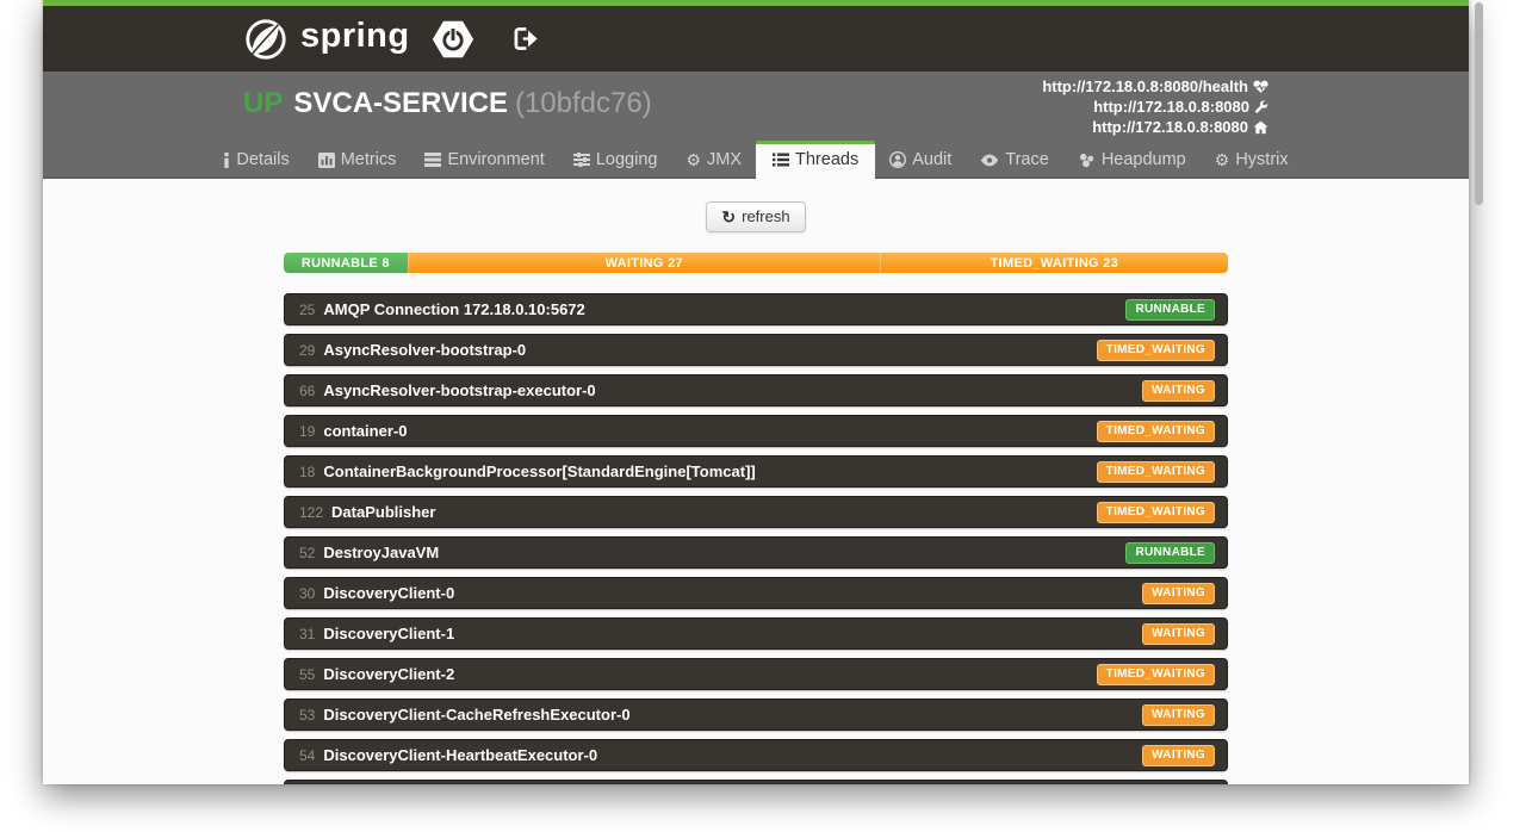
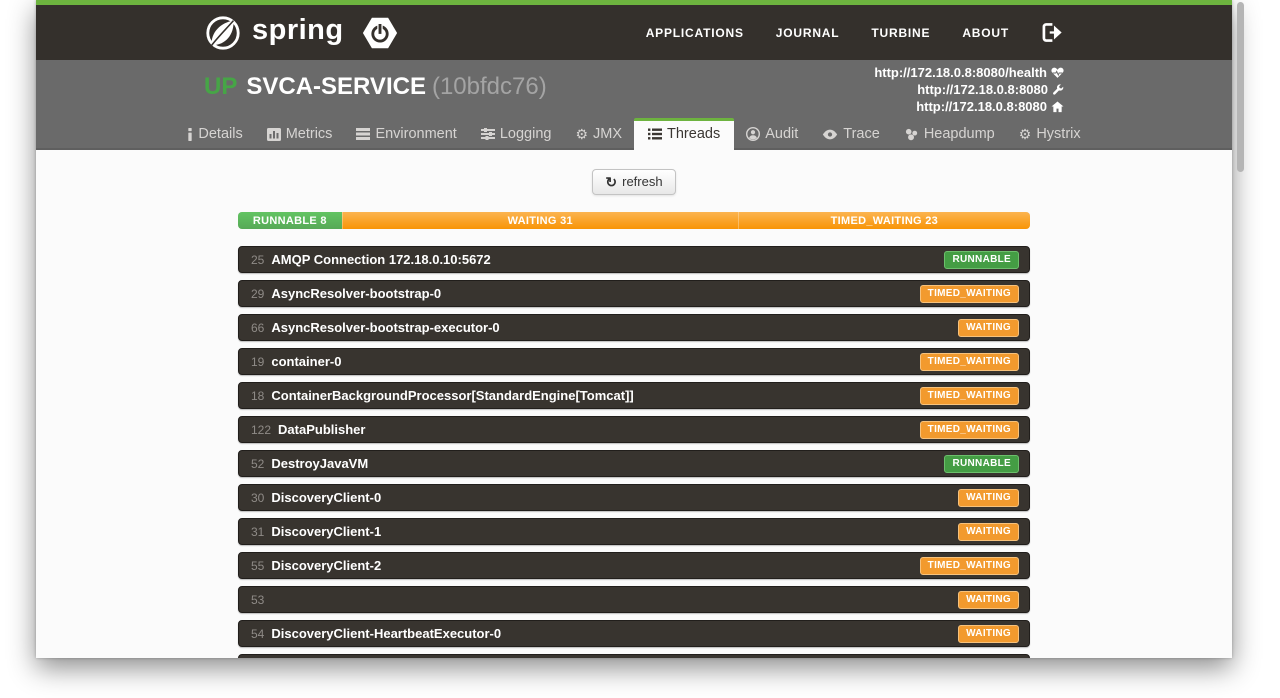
  spring
+ APPLICATIONS
+ JOURNAL
+ TURBINE
+ ABOUT
  UP SVCA-SERVICE (10bfdc76)
  http://172.18.0.8:8080/health
  http://172.18.0.8:8080
  http://172.18.0.8:8080
  Details
  Metrics
  Environment
  Logging
  ⚙
  JMX
  Threads
  Audit
  Trace
  Heapdump
  ⚙
  Hystrix
  ↻
  refresh
  RUNNABLE 8
- WAITING 27
+ WAITING 31
  TIMED_WAITING 23
  25
  AMQP Connection 172.18.0.10:5672
  RUNNABLE
  29
  AsyncResolver-bootstrap-0
  TIMED_WAITING
  66
  AsyncResolver-bootstrap-executor-0
  WAITING
  19
  container-0
  TIMED_WAITING
  18
  ContainerBackgroundProcessor[StandardEngine[Tomcat]]
  TIMED_WAITING
  122
  DataPublisher
  TIMED_WAITING
  52
  DestroyJavaVM
  RUNNABLE
  30
  DiscoveryClient-0
  WAITING
  31
  DiscoveryClient-1
  WAITING
  55
  DiscoveryClient-2
  TIMED_WAITING
  53
- DiscoveryClient-CacheRefreshExecutor-0
  WAITING
  54
  DiscoveryClient-HeartbeatExecutor-0
  WAITING
